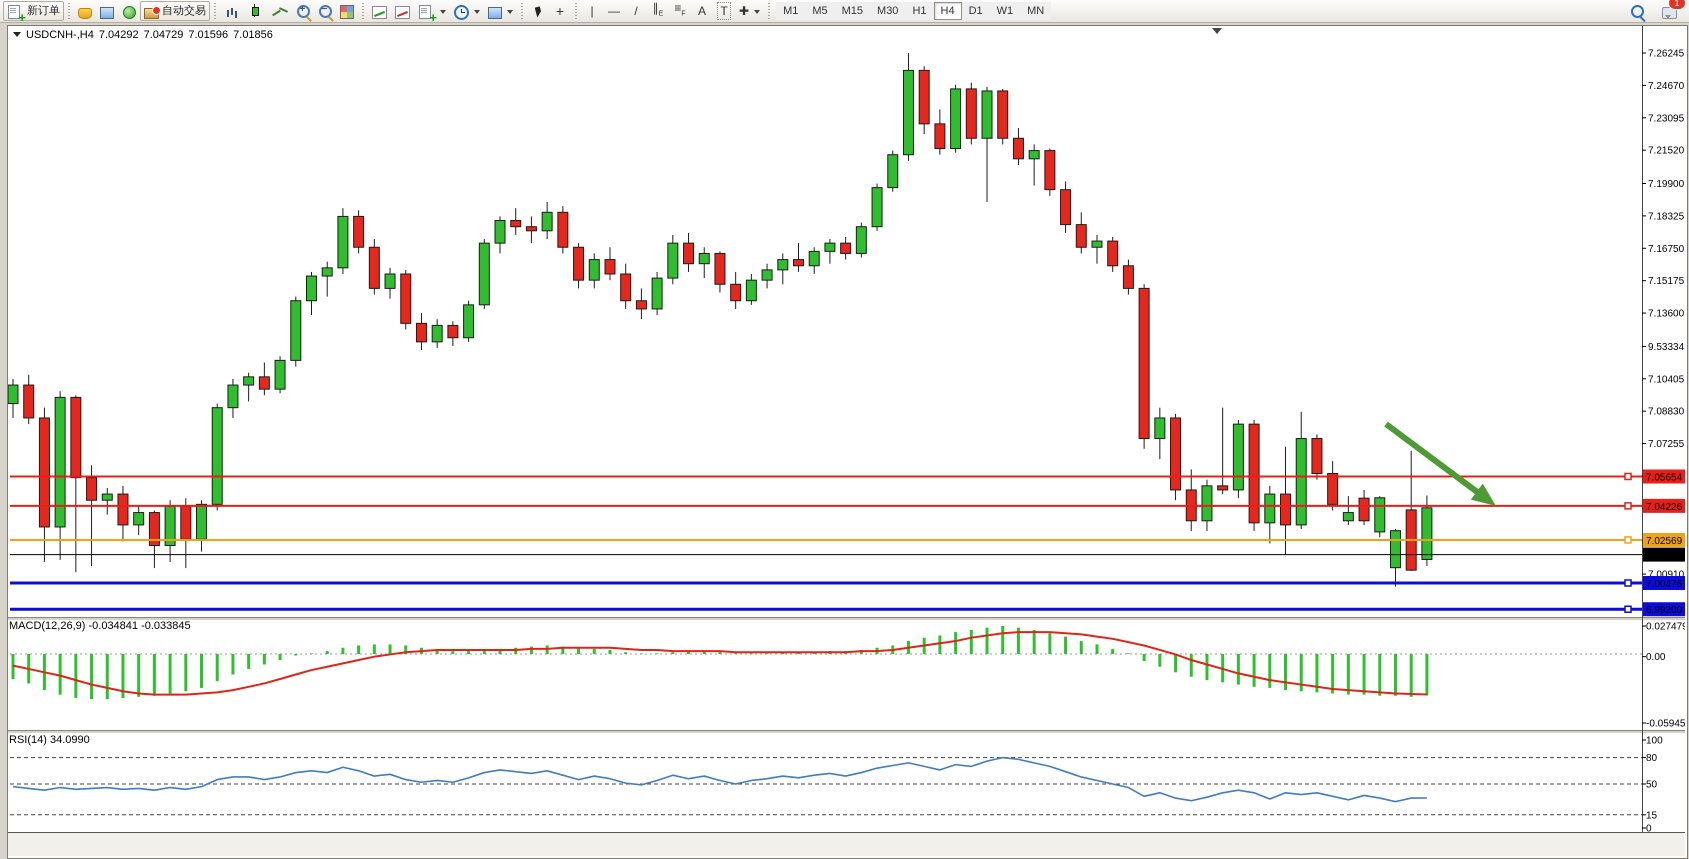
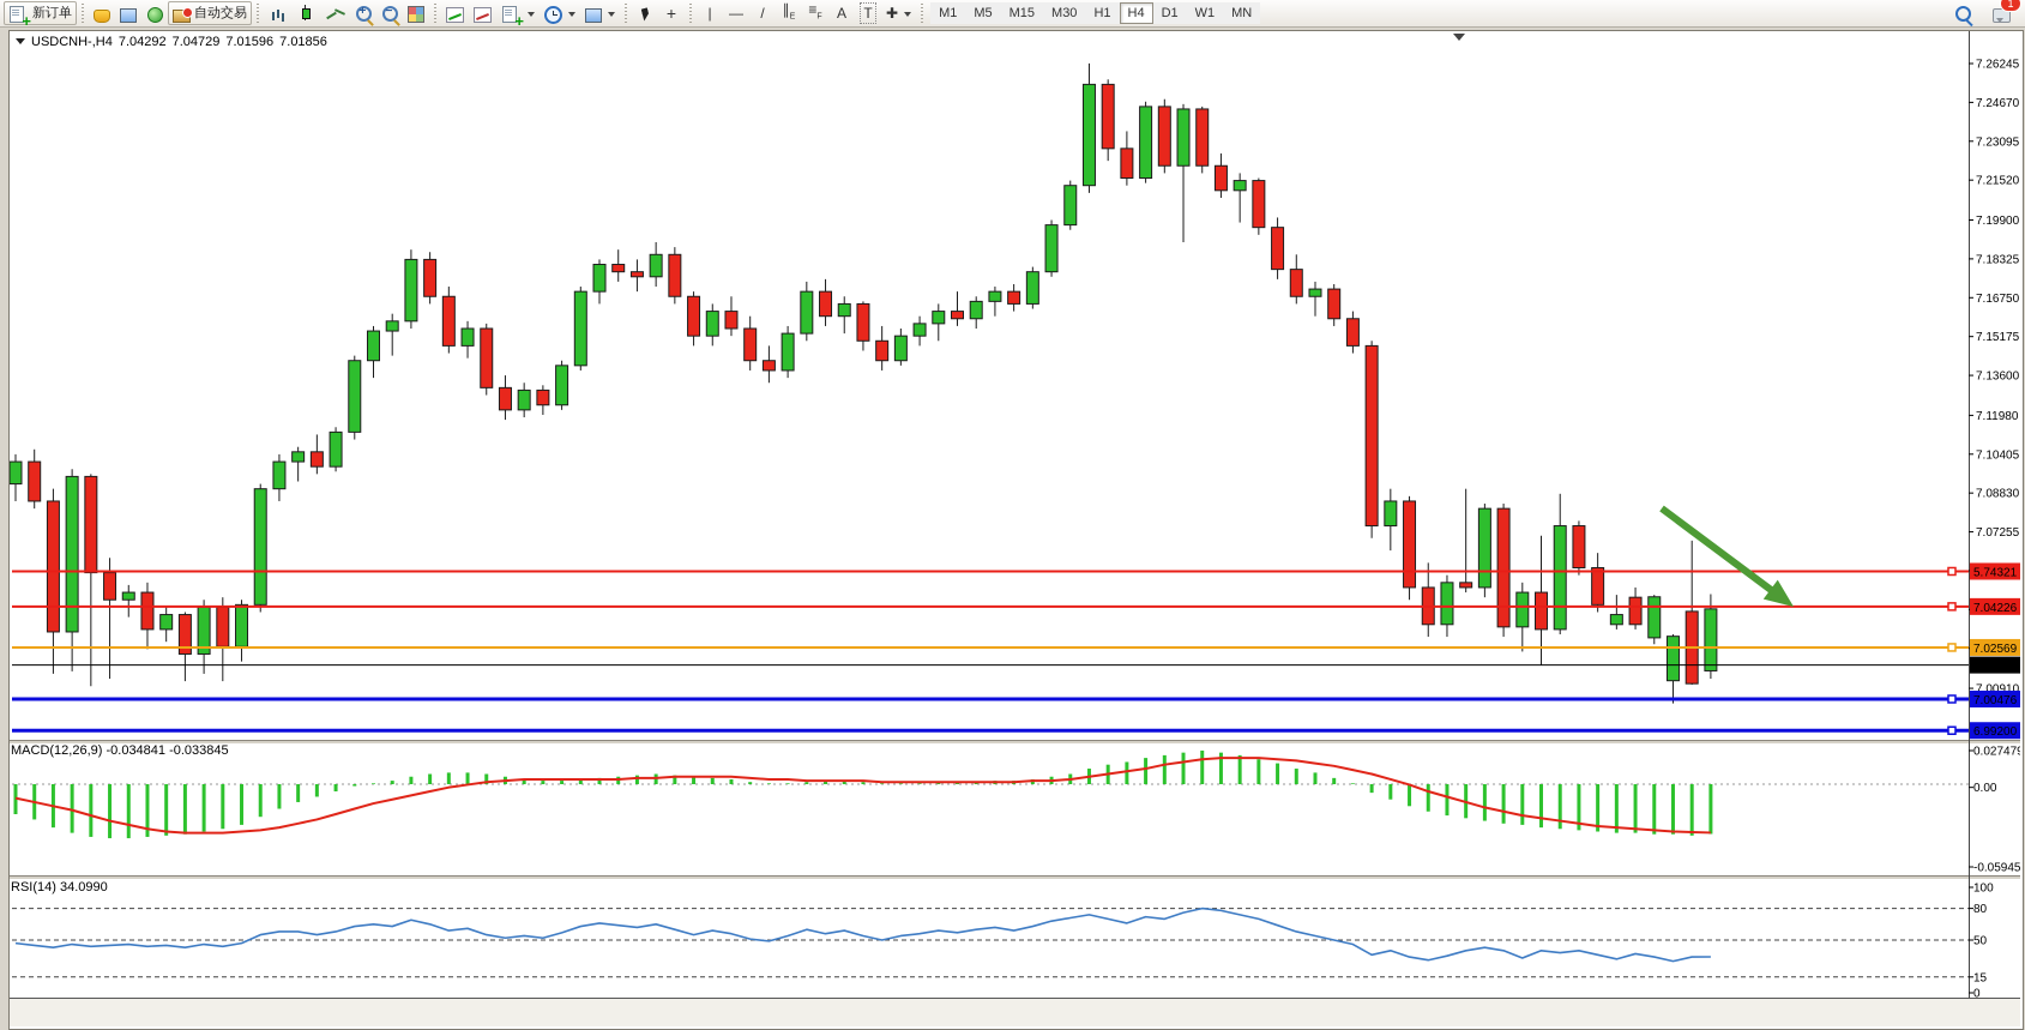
  新订单
  自动交易
  +
  |
  —
  /
  A
  T
  ✚
  M1
  M5
  M15
  M30
  H1
  H4
  D1
  W1
  MN
  1
  7.26245
  7.24670
  7.23095
  7.21520
  7.19900
  7.18325
  7.16750
  7.15175
  7.13600
- 9.53334
+ 7.11980
  7.10405
  7.08830
  7.07255
  7.00910
  0.027479
  0.00
  -0.05945
  100
  80
  50
  15
  0
- 7.05654
+ 5.74321
  7.04226
  7.02569
  7.01856
  7.00476
  6.99200
  USDCNH-,H4
  7.04292
  7.04729
  7.01596
  7.01856
  MACD(12,26,9) -0.034841 -0.033845
  RSI(14) 34.0990
